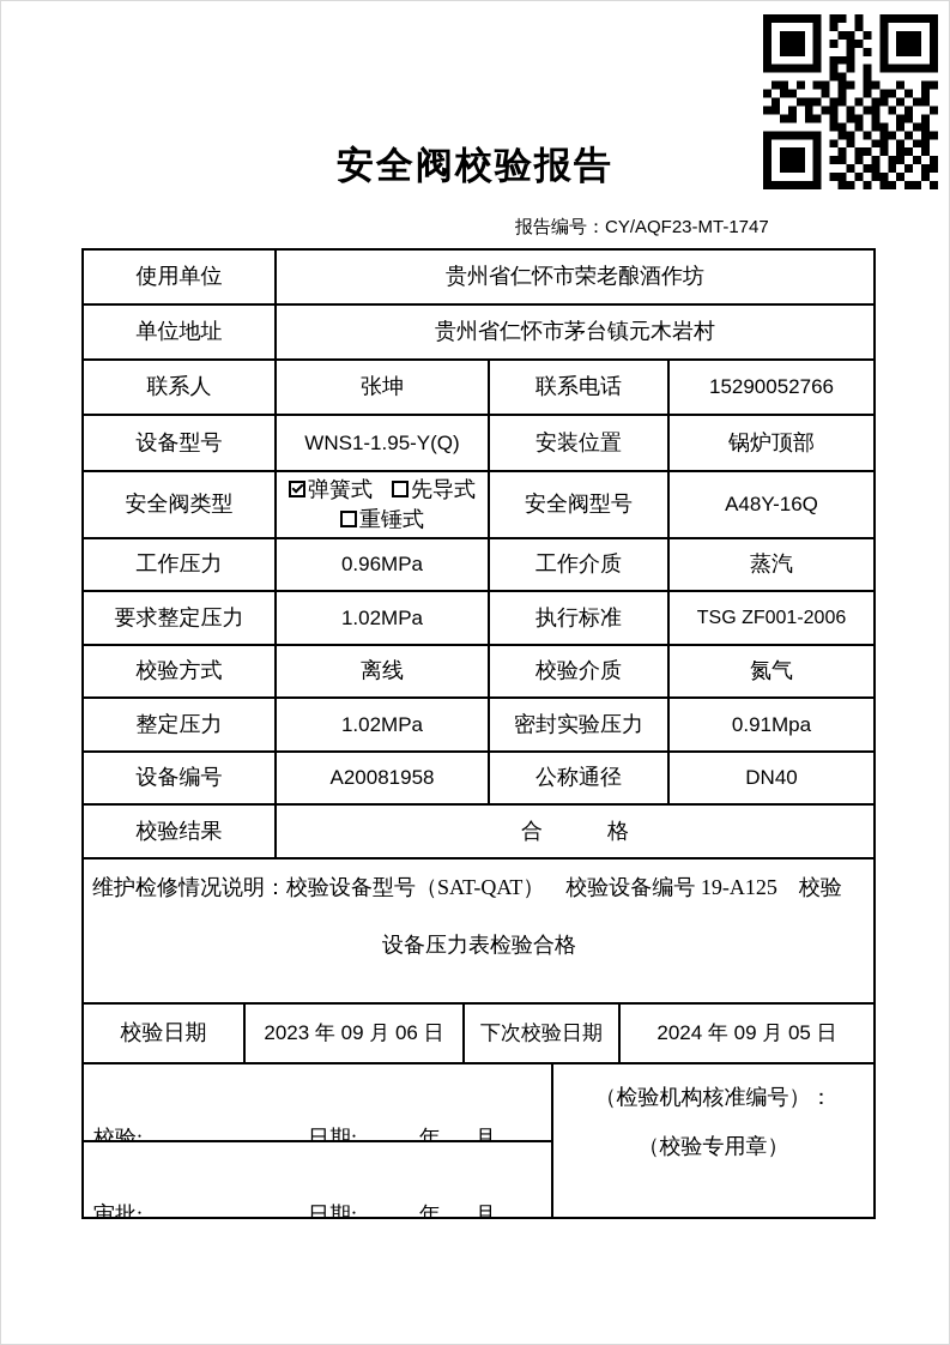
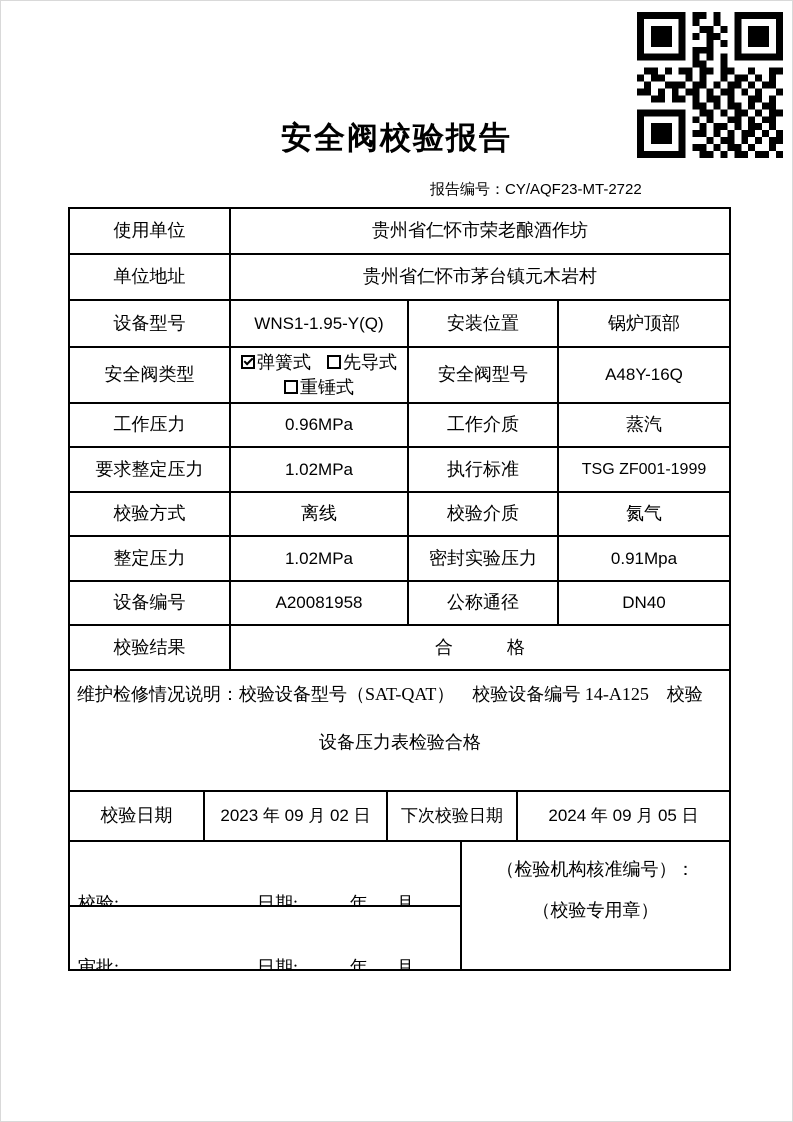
  安全阀校验报告
- 报告编号：CY/AQF23-MT-1747
+ 报告编号：CY/AQF23-MT-2722
  使用单位	贵州省仁怀市荣老酿酒作坊
  单位地址	贵州省仁怀市茅台镇元木岩村
- 联系人	张坤	联系电话	15290052766
  设备型号	WNS1-1.95-Y(Q)	安装位置	锅炉顶部
  安全阀类型	弹簧式 先导式 重锤式	安全阀型号	A48Y-16Q
  工作压力	0.96MPa	工作介质	蒸汽
- 要求整定压力	1.02MPa	执行标准	TSG ZF001-2006
+ 要求整定压力	1.02MPa	执行标准	TSG ZF001-1999
  校验方式	离线	校验介质	氮气
  整定压力	1.02MPa	密封实验压力	0.91Mpa
  设备编号	A20081958	公称通径	DN40
  校验结果	合 格
- 维护检修情况说明：校验设备型号（SAT-QAT） 校验设备编号 19-A125 校验 设备压力表检验合格
+ 维护检修情况说明：校验设备型号（SAT-QAT） 校验设备编号 14-A125 校验 设备压力表检验合格
- 校验日期	2023 年 09 月 06 日	下次校验日期	2024 年 09 月 05 日
+ 校验日期	2023 年 09 月 02 日	下次校验日期	2024 年 09 月 05 日
  校验: 日期: 年 月	（检验机构核准编号）： （校验专用章）
  审批: 日期: 年 月
